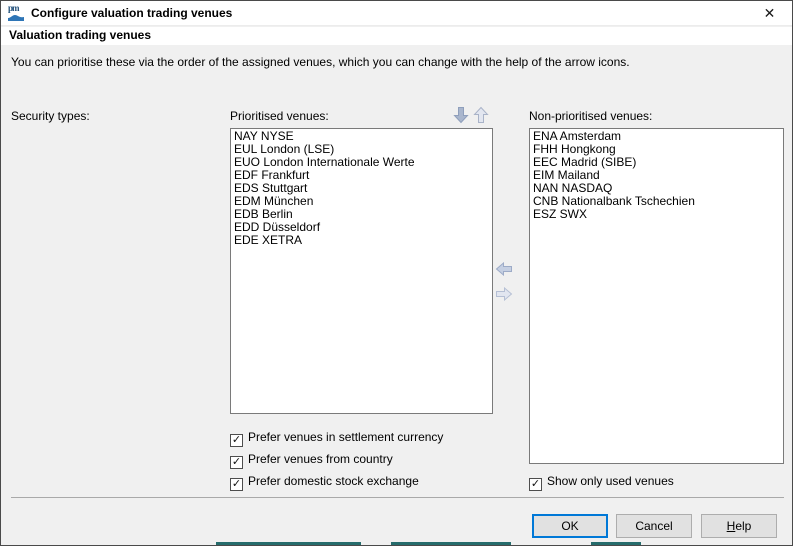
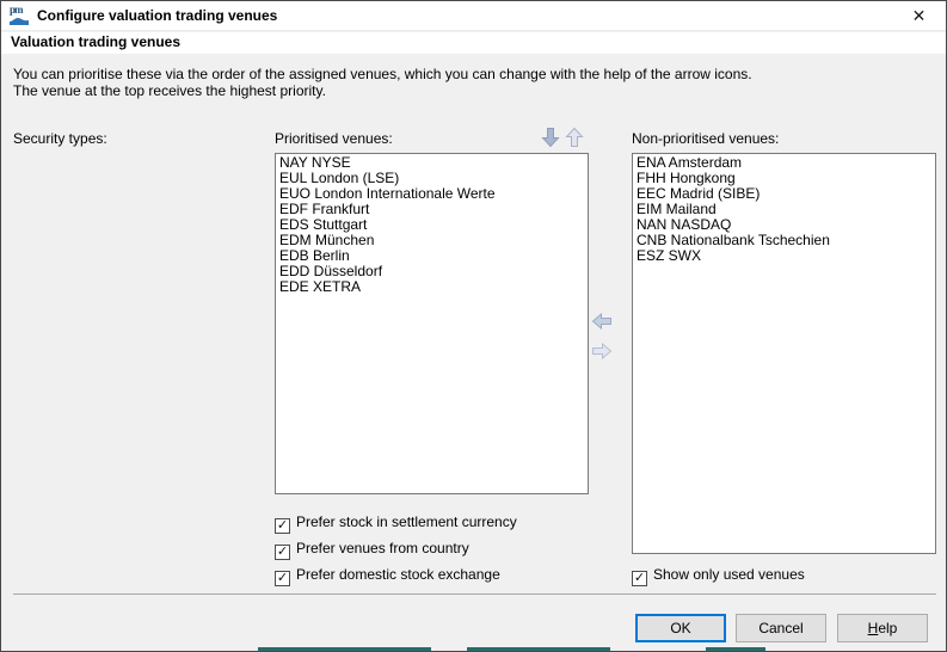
  pm
  Configure valuation trading venues
  ✕
  Valuation trading venues
  You can prioritise these via the order of the assigned venues, which you can change with the help of the arrow icons.
+ The venue at the top receives the highest priority.
  Security types:
  Prioritised venues:
  Non-prioritised venues:
  NAY NYSE
  EUL London (LSE)
  EUO London Internationale Werte
  EDF Frankfurt
  EDS Stuttgart
  EDM München
  EDB Berlin
  EDD Düsseldorf
  EDE XETRA
  ENA Amsterdam
  FHH Hongkong
  EEC Madrid (SIBE)
  EIM Mailand
  NAN NASDAQ
  CNB Nationalbank Tschechien
  ESZ SWX
- ✓ Prefer venues in settlement currency
+ ✓ Prefer stock in settlement currency
  ✓ Prefer venues from country
  ✓ Prefer domestic stock exchange
  ✓ Show only used venues
  OK
  Cancel
  Help
